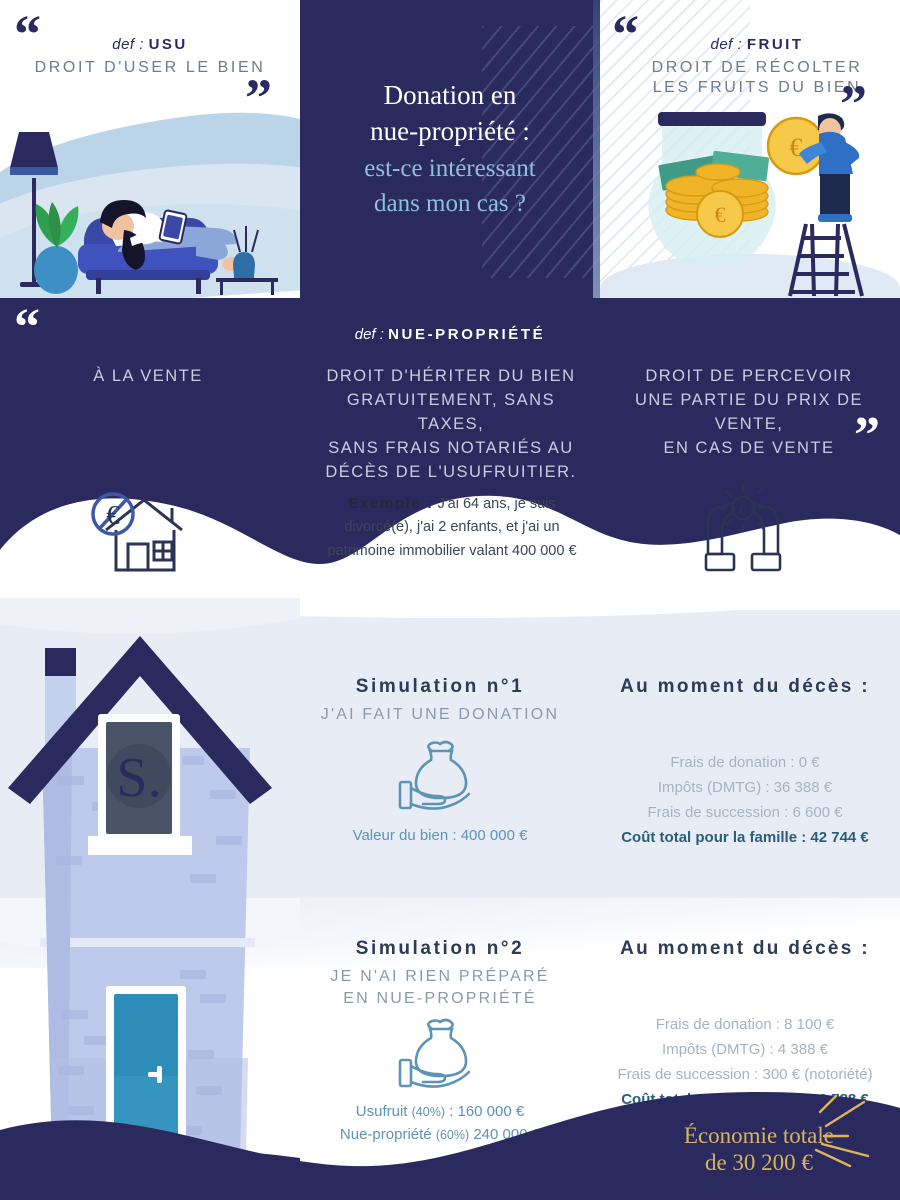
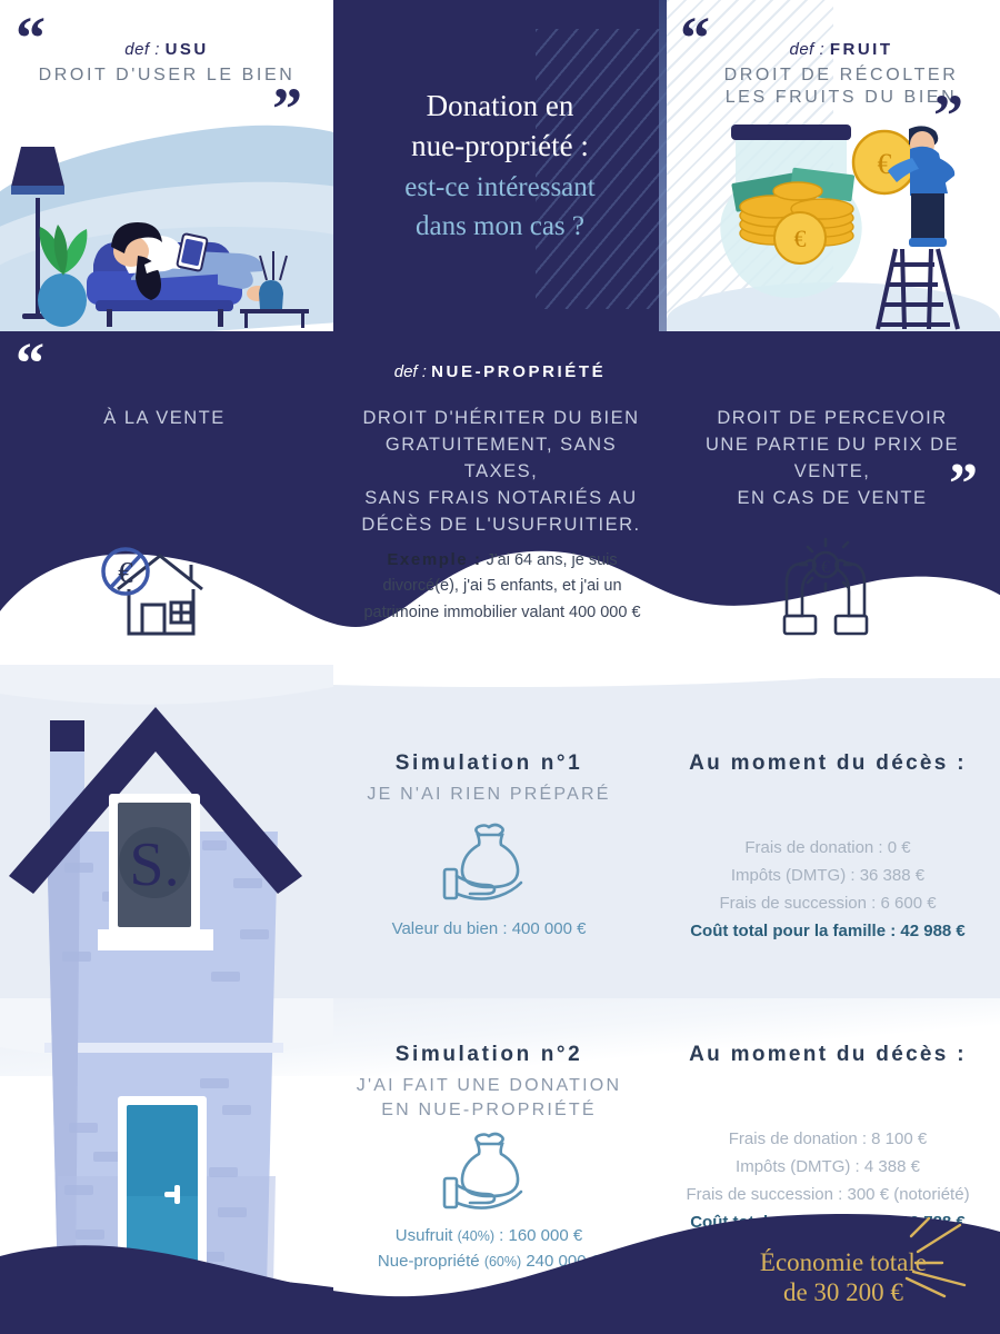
  “
  ”
  def : USU
  DROIT D'USER LE BIEN
  Donation en
  nue-propriété :
  est-ce intéressant
  dans mon cas ?
  “
  ”
  def : FRUIT
  DROIT DE RÉCOLTER
  LES FRUITS DU BIEN
  €
  €
  “
  ”
  def : NUE-PROPRIÉTÉ
  À LA VENTE
  DROIT D'HÉRITER DU BIEN
  GRATUITEMENT, SANS TAXES,
  SANS FRAIS NOTARIÉS AU
  DÉCÈS DE L'USUFRUITIER.
  DROIT DE PERCEVOIR
  UNE PARTIE DU PRIX DE VENTE,
  EN CAS DE VENTE
  €
  Exemple : J'ai 64 ans, je suis
- divorcé(e), j'ai 2 enfants, et j'ai un
+ divorcé(e), j'ai 5 enfants, et j'ai un
  patrimoine immobilier valant 400 000 €
  Simulation n°1
- J'AI FAIT UNE DONATION
+ JE N'AI RIEN PRÉPARÉ
  Valeur du bien : 400 000 €
  Au moment du décès :
  Frais de donation : 0 €
  Impôts (DMTG) : 36 388 €
  Frais de succession : 6 600 €
- Coût total pour la famille : 42 744 €
+ Coût total pour la famille : 42 988 €
  Simulation n°2
- JE N'AI RIEN PRÉPARÉ
+ J'AI FAIT UNE DONATION
  EN NUE-PROPRIÉTÉ
  Usufruit (40%) : 160 000 €
  Nue-propriété (60%) 240 00
  Au moment du décès :
  Frais de donation : 8 100 €
  Impôts (DMTG) : 4 388 €
  Frais de succession : 300 € (notoriété)
  S.
  Économie total
  de 30 200 €
